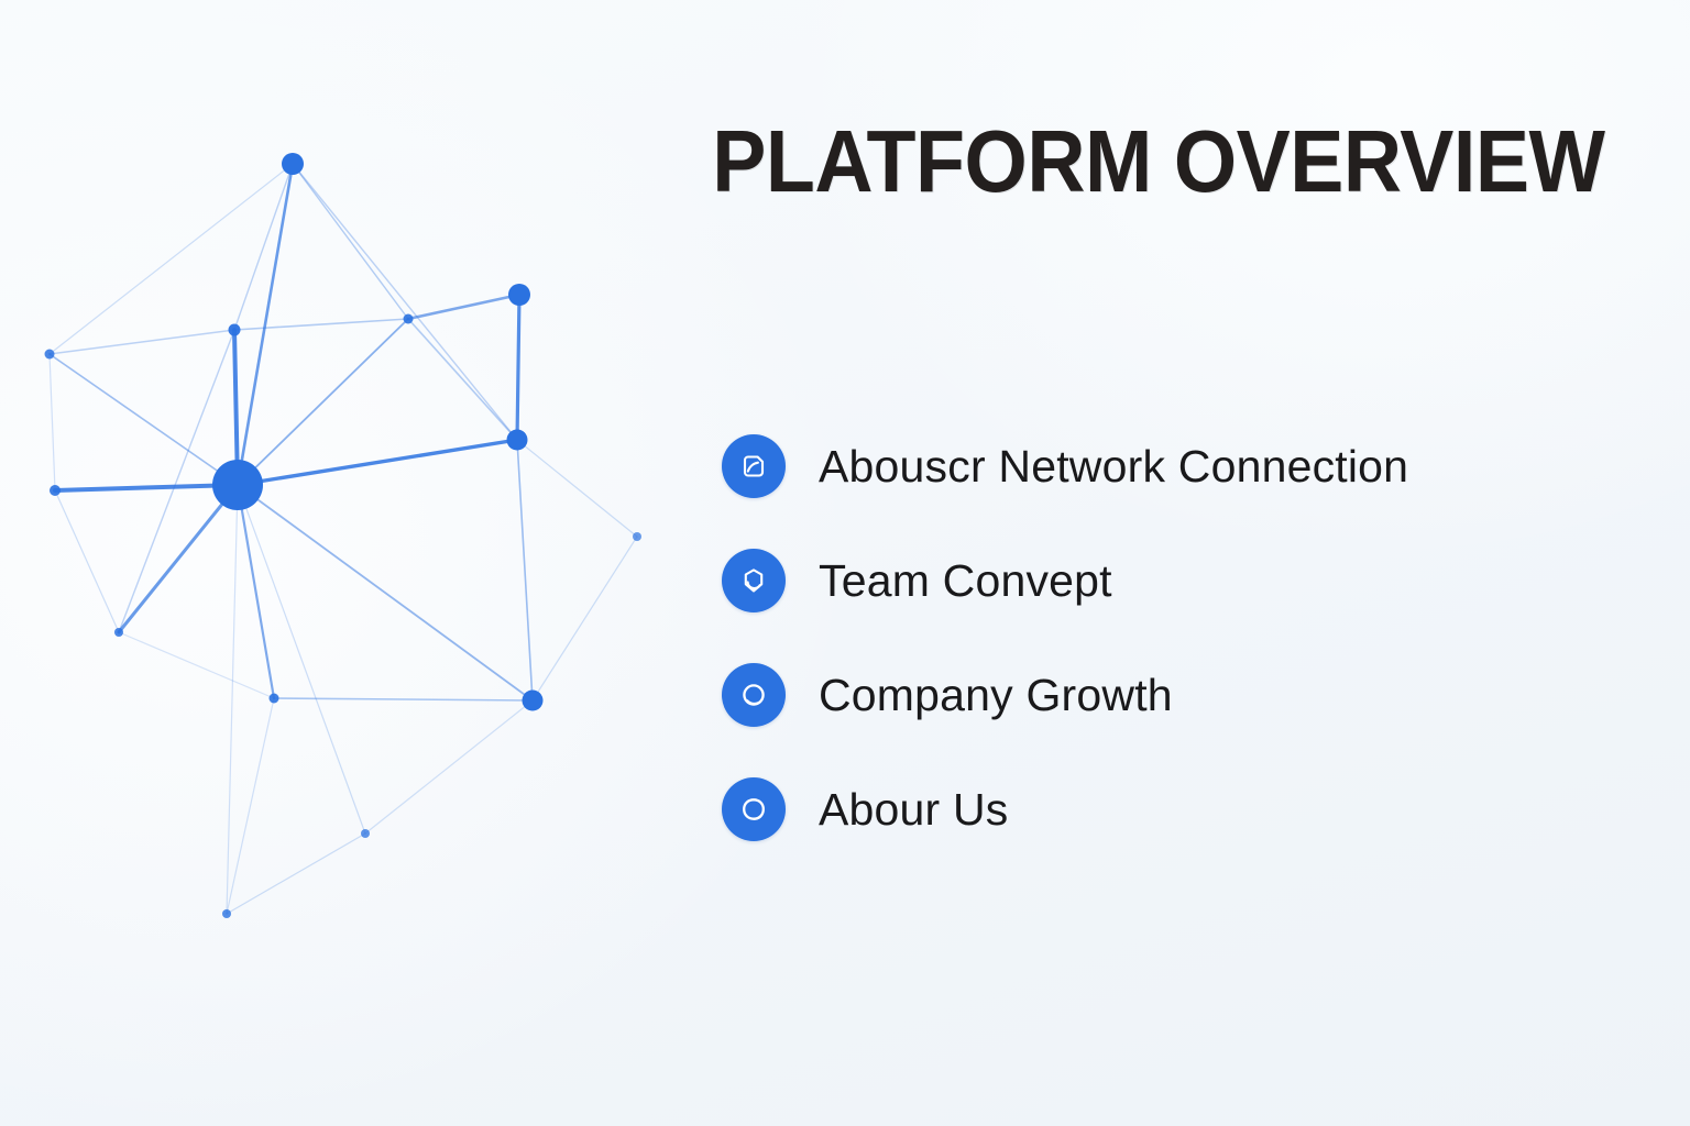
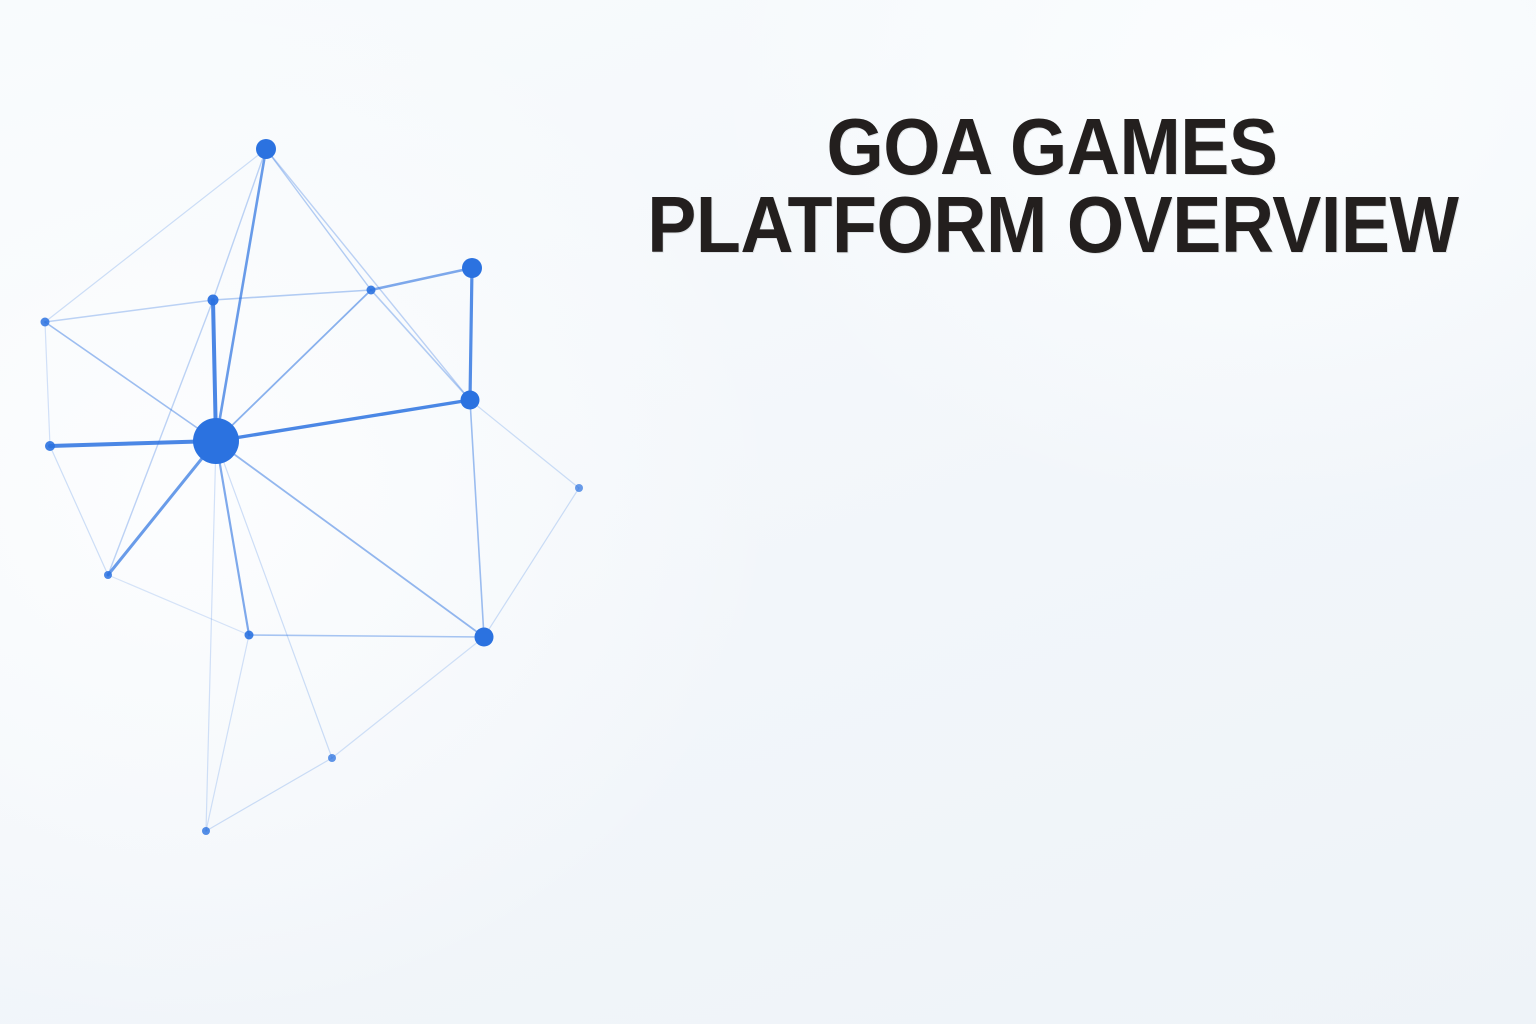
+ GOA GAMES
  PLATFORM OVERVIEW
- Abouscr Network Connection
- Team Convept
- Company Growth
- Abour Us
